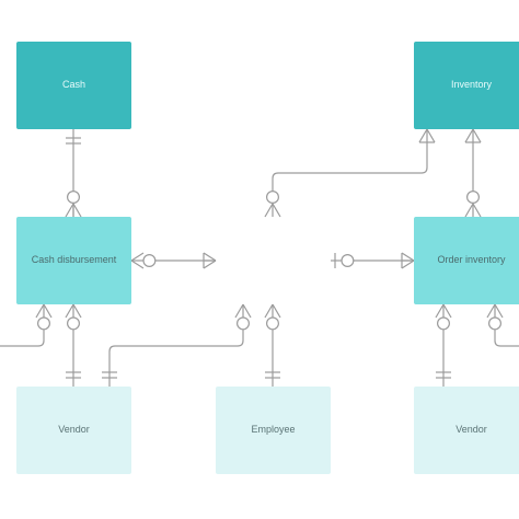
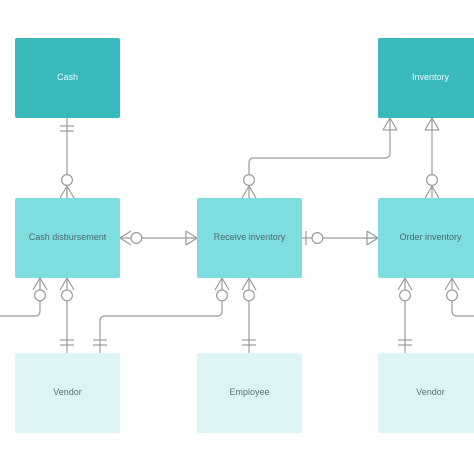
  Cash
  Inventory
  Cash disbursement
+ Receive inventory
  Order inventory
  Vendor
  Employee
  Vendor
